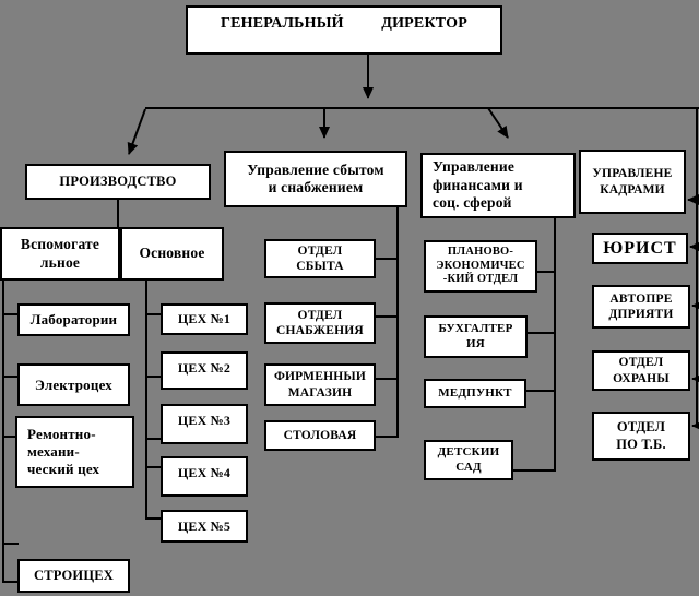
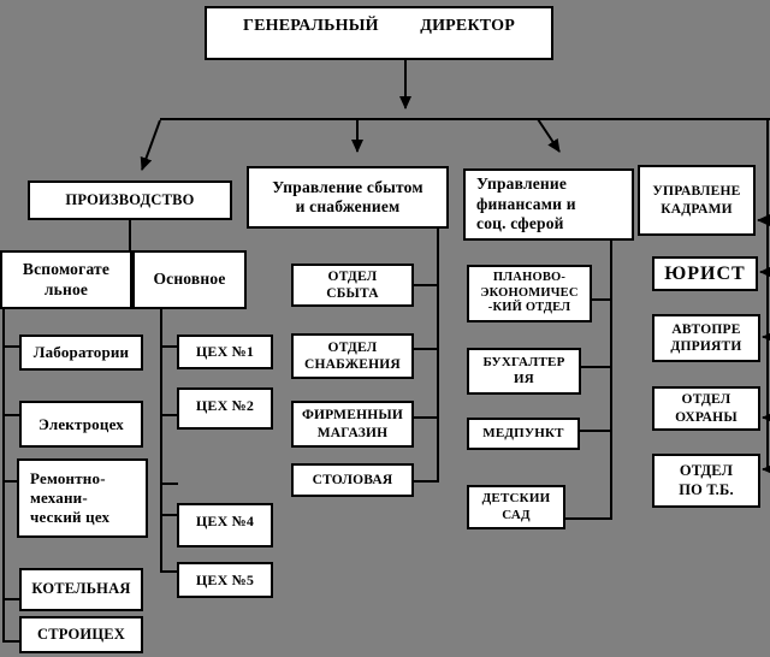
  ГЕНЕРАЛЬНЫЙ ДИРЕКТОР
  ПРОИЗВОДСТВО
  Управление сбытом
  и снабжением
  Управление
  финансами и
  соц. сферой
  УПРАВЛЕНЕ
  КАДРАМИ
  Вспомогате
  льное
  Основное
  Лаборатории
  Электроцех
  Ремонтно-
  механи-
  ческий цех
+ КОТЕЛЬНАЯ
  СТРОИЦЕХ
  ЦЕХ №1
  ЦЕХ №2
- ЦЕХ №3
  ЦЕХ №4
  ЦЕХ №5
  ОТДЕЛ
  СБЫТА
  ОТДЕЛ
  СНАБЖЕНИЯ
  ФИРМЕННЫИ
  МАГАЗИН
  СТОЛОВАЯ
  ПЛАНОВО-
  ЭКОНОМИЧЕС
  -КИЙ ОТДЕЛ
  БУХГАЛТЕР
  ИЯ
  МЕДПУНКТ
  ДЕТСКИИ
  САД
  ЮРИСТ
  АВТОПРЕ
  ДПРИЯТИ
  ОТДЕЛ
  ОХРАНЫ
  ОТДЕЛ
  ПО Т.Б.
